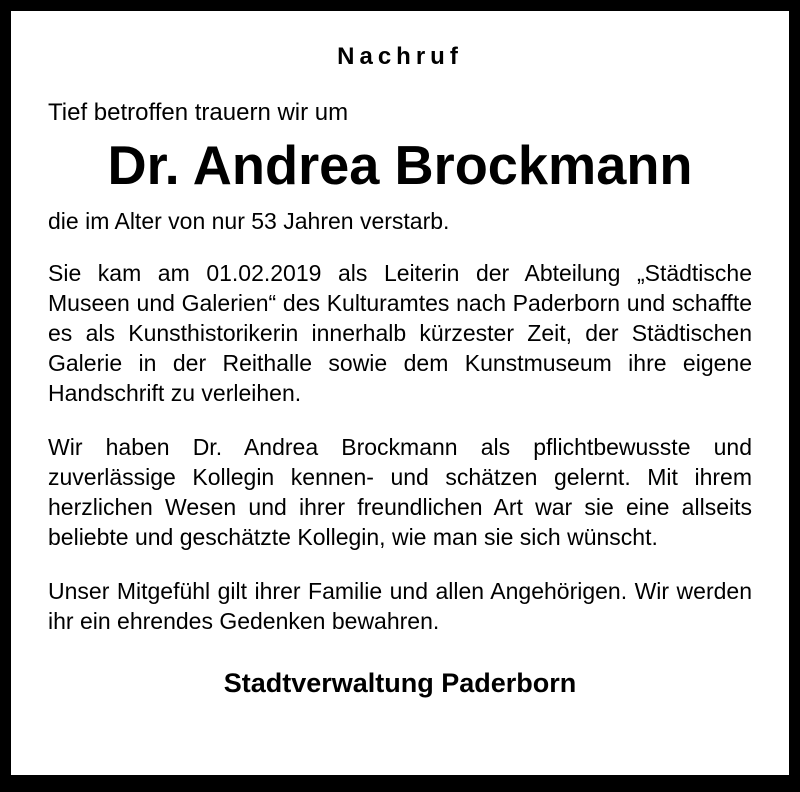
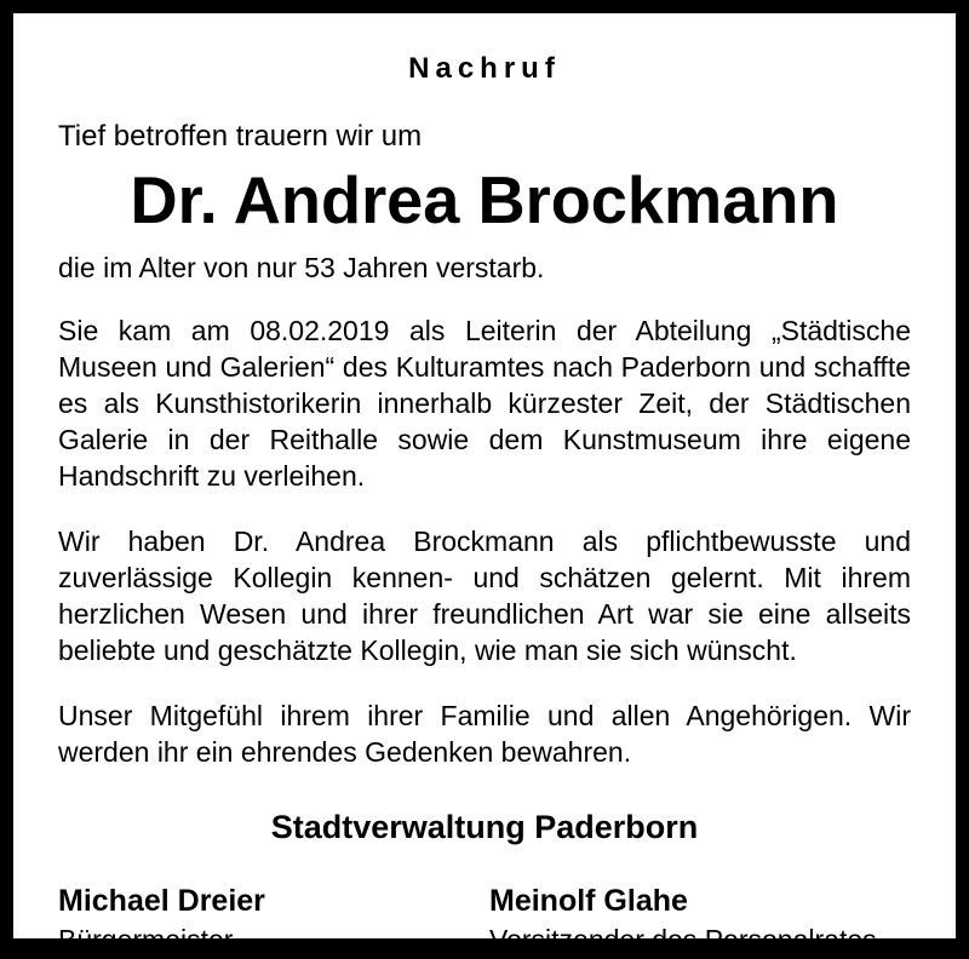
  Nachruf
  Tief betroffen trauern wir um
  Dr. Andrea Brockmann
  die im Alter von nur 53 Jahren verstarb.
- Sie kam am 01.02.2019 als Leiterin der Abteilung „Städtische Museen und Galerien“ des Kulturamtes nach Paderborn und schaffte es als Kunsthistorikerin innerhalb kürzester Zeit, der Städtischen Galerie in der Reithalle sowie dem Kunstmuseum ihre eigene Handschrift zu verleihen.
+ Sie kam am 08.02.2019 als Leiterin der Abteilung „Städtische Museen und Galerien“ des Kulturamtes nach Paderborn und schaffte es als Kunsthistorikerin innerhalb kürzester Zeit, der Städtischen Galerie in der Reithalle sowie dem Kunstmuseum ihre eigene Handschrift zu verleihen.
  Wir haben Dr. Andrea Brockmann als pflichtbewusste und zuverlässige Kollegin kennen- und schätzen gelernt. Mit ihrem herzlichen Wesen und ihrer freundlichen Art war sie eine allseits beliebte und geschätzte Kollegin, wie man sie sich wünscht.
- Unser Mitgefühl gilt ihrer Familie und allen Angehörigen. Wir werden ihr ein ehrendes Gedenken bewahren.
+ Unser Mitgefühl ihrem ihrer Familie und allen Angehörigen. Wir werden ihr ein ehrendes Gedenken bewahren.
  Stadtverwaltung Paderborn
+ Michael Dreier
+ Meinolf Glahe
